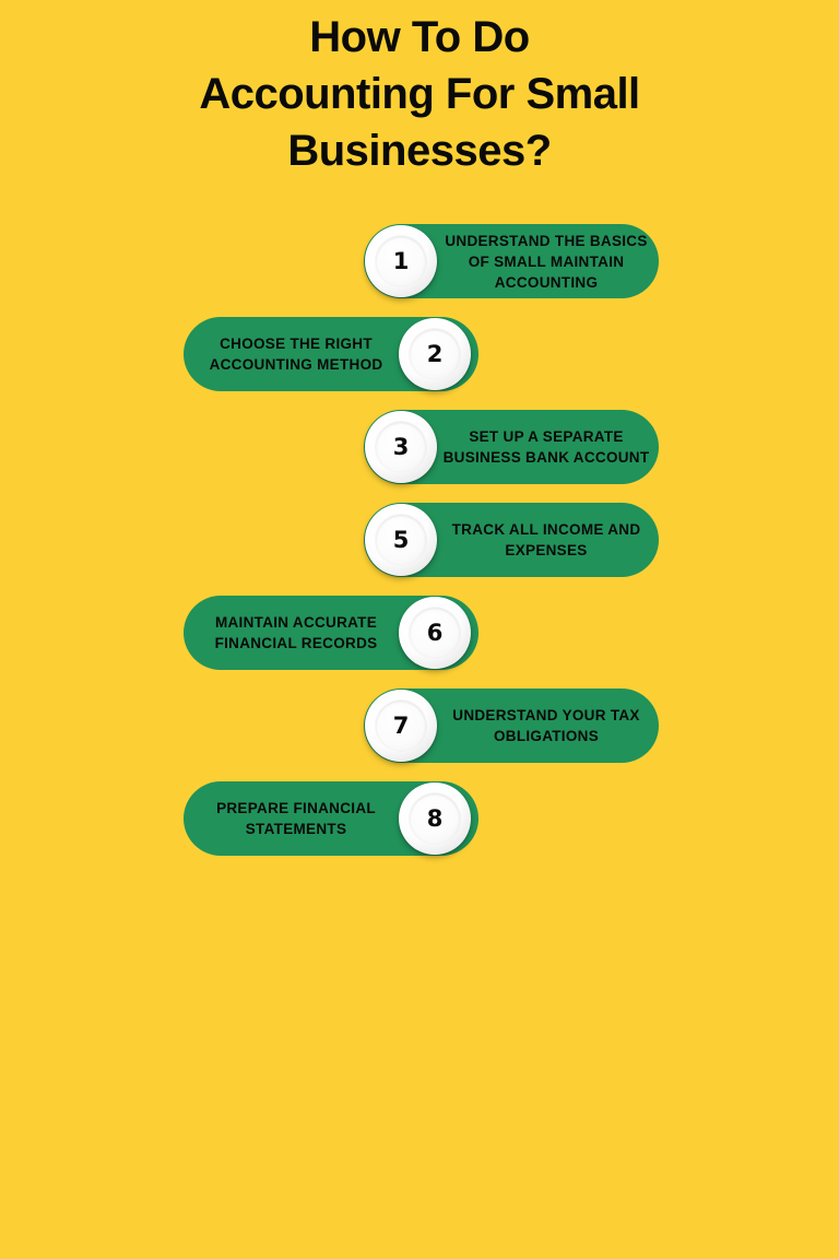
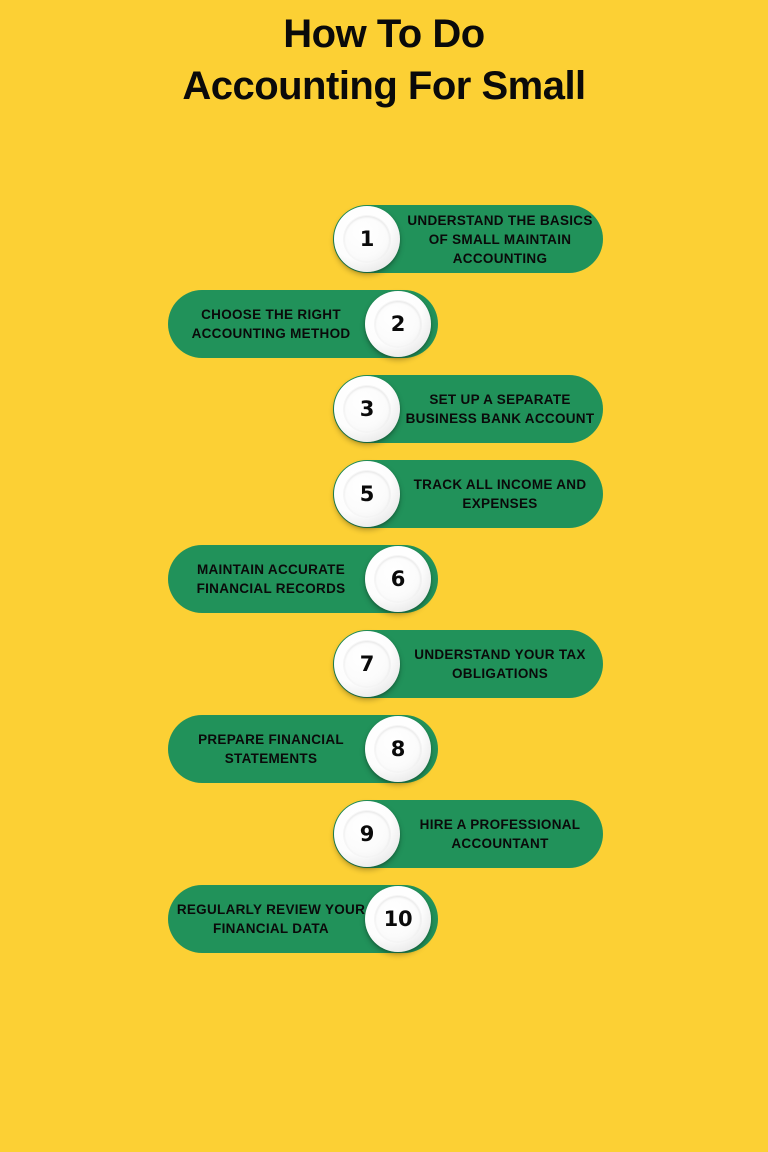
  How To Do
  Accounting For Small
- Businesses?
  UNDERSTAND THE BASICS OF SMALL MAINTAIN ACCOUNTING
  1
  CHOOSE THE RIGHT ACCOUNTING METHOD
  2
  SET UP A SEPARATE BUSINESS BANK ACCOUNT
  3
  TRACK ALL INCOME AND EXPENSES
  5
  MAINTAIN ACCURATE FINANCIAL RECORDS
  6
  UNDERSTAND YOUR TAX OBLIGATIONS
  7
  PREPARE FINANCIAL STATEMENTS
  8
+ HIRE A PROFESSIONAL ACCOUNTANT
+ 9
+ REGULARLY REVIEW YOUR FINANCIAL DATA
+ 10
